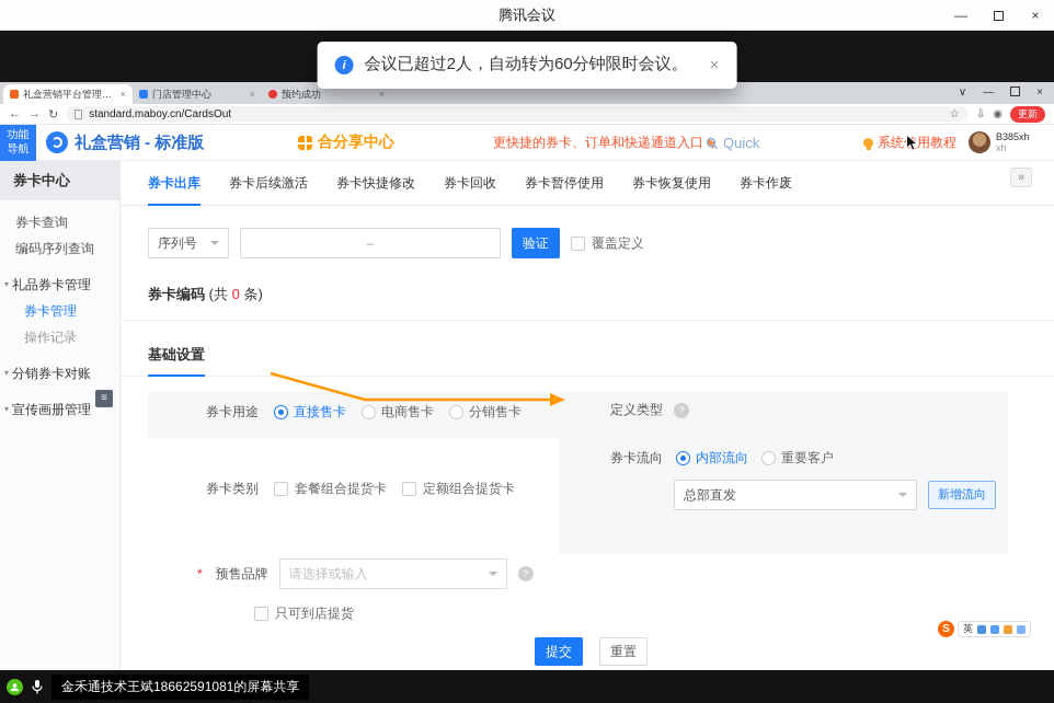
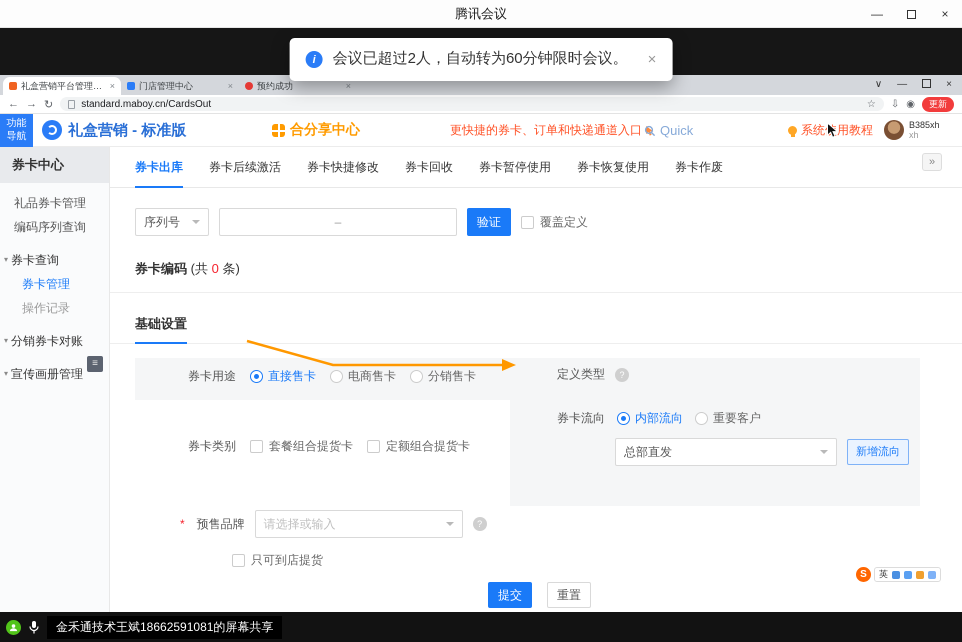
  腾讯会议
  —
  ×
  礼盒营销平台管理中
  ×
  门店管理中心
  ×
  预约成功
  ×
  ∨
  —
  ×
  ←
  →
  ↻
  standard.maboy.cn/CardsOut
  ☆
  ⇩
  ◉
  更新
  功能
  导航
  礼盒营销 - 标准版
  合分享中心
  更快捷的券卡、订单和快递通道入口
  Quick
  系统用教程
  B385xh
  xh
  券卡中心
- 券卡查询
+ 礼品券卡管理
  编码序列查询
  ▾
- 礼品券卡管理
+ 券卡查询
  券卡管理
  操作记录
  ▾
  分销券卡对账
  ▾
  宣传画册管理
  ≡
  券卡出库
  券卡后续激活
  券卡快捷修改
  券卡回收
  券卡暂停使用
  券卡恢复使用
  券卡作废
  »
  序列号
  –
  验证
  覆盖定义
  券卡编码 (共 0 条)
  基础设置
  券卡用途
  直接售卡
  电商售卡
  分销售卡
  定义类型
  ?
  券卡流向
  内部流向
  重要客户
  总部直发
  新增流向
  券卡类别
  套餐组合提货卡
  定额组合提货卡
  *
  预售品牌
  请选择或输入
  ?
  只可到店提货
  提交
  重置
  i
  会议已超过2人，自动转为60分钟限时会议。
  ×
  S
  英
  金禾通技术王斌18662591081的屏幕共享
